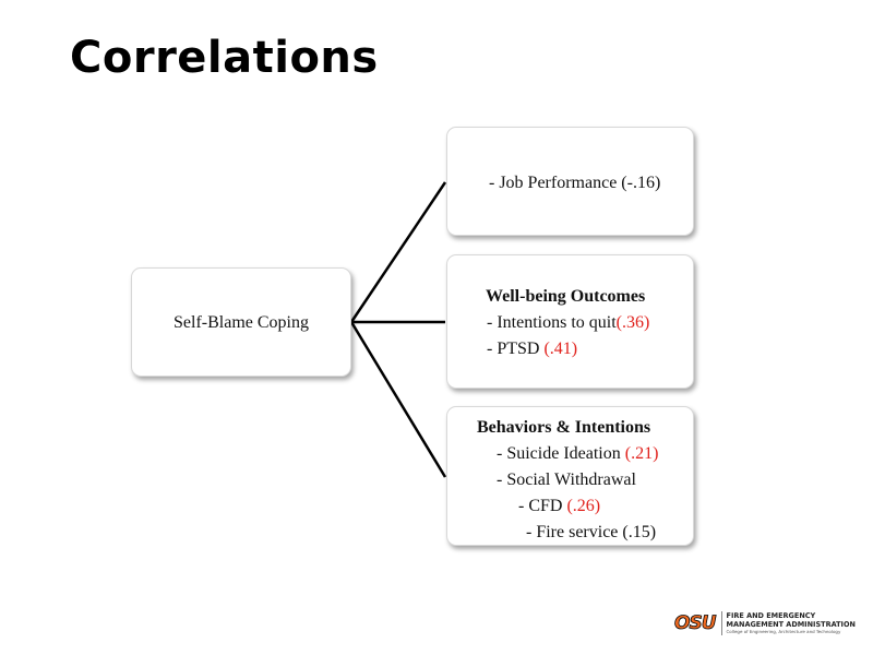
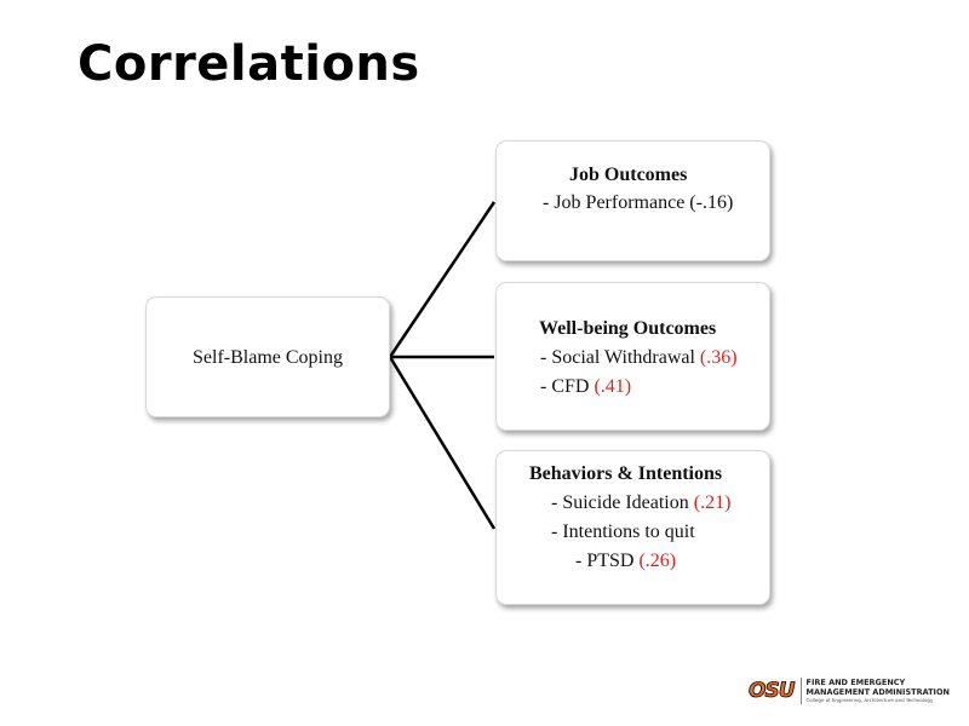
  Correlations
  Self-Blame Coping
+ Job Outcomes
  - Job Performance (-.16)
  Well-being Outcomes
- - Intentions to quit(.36)
+ - Social Withdrawal (.36)
- - PTSD (.41)
+ - CFD (.41)
  Behaviors & Intentions
  - Suicide Ideation (.21)
- - Social Withdrawal
+ - Intentions to quit
- - CFD (.26)
+ - PTSD (.26)
- - Fire service (.15)
  OSU
  FIRE AND EMERGENCY
  MANAGEMENT ADMINISTRATION
